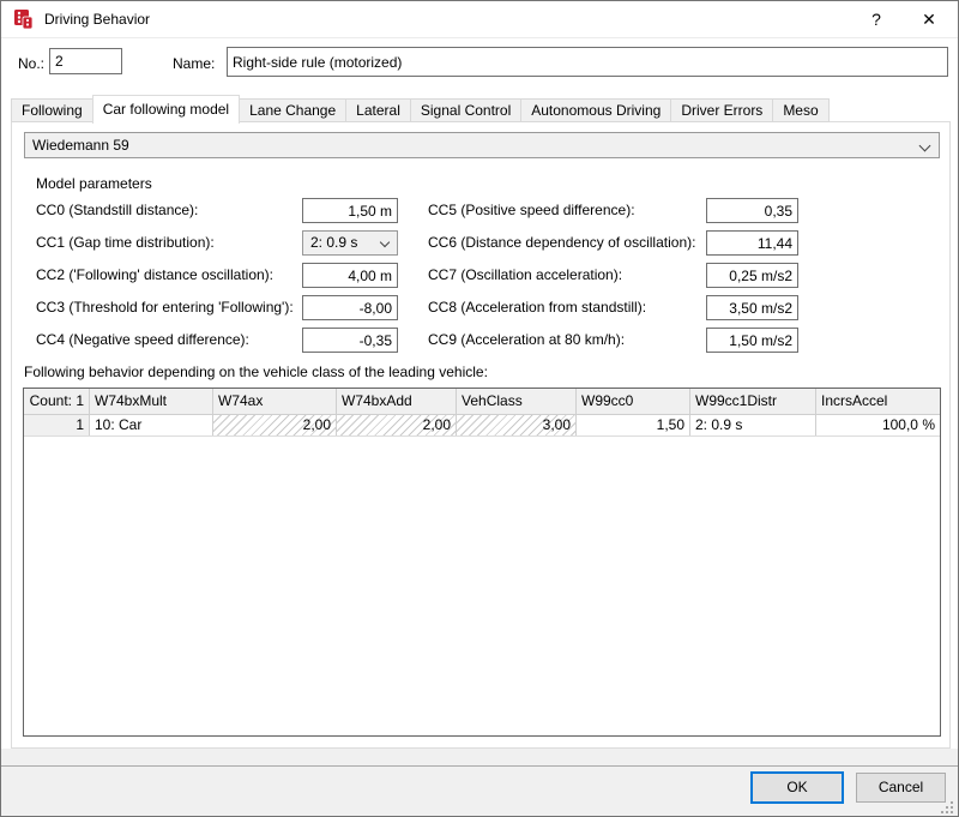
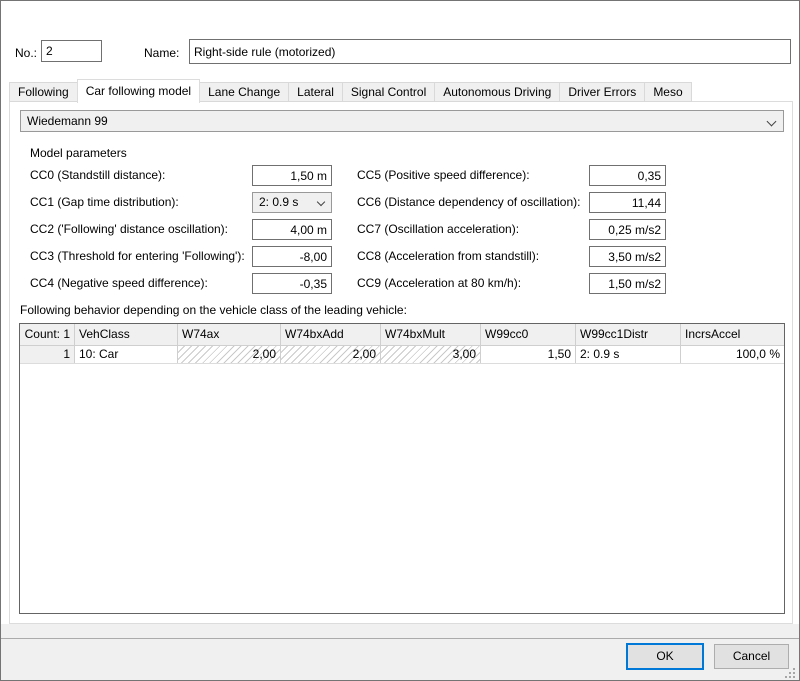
- Driving Behavior
- ?
- ✕
  No.:
  2
  Name:
  Right-side rule (motorized)
  Following
  Car following model
  Lane Change
  Lateral
  Signal Control
  Autonomous Driving
  Driver Errors
  Meso
- Wiedemann 59
+ Wiedemann 99
  Model parameters
  CC0 (Standstill distance):
  1,50 m
  CC1 (Gap time distribution):
  2: 0.9 s
  CC2 ('Following' distance oscillation):
  4,00 m
  CC3 (Threshold for entering 'Following'):
  -8,00
  CC4 (Negative speed difference):
  -0,35
  CC5 (Positive speed difference):
  0,35
  CC6 (Distance dependency of oscillation):
  11,44
  CC7 (Oscillation acceleration):
  0,25 m/s2
  CC8 (Acceleration from standstill):
  3,50 m/s2
  CC9 (Acceleration at 80 km/h):
  1,50 m/s2
  Following behavior depending on the vehicle class of the leading vehicle:
  Count: 1
- W74bxMult
+ VehClass
  W74ax
  W74bxAdd
- VehClass
+ W74bxMult
  W99cc0
  W99cc1Distr
  IncrsAccel
  1
  10: Car
  2,00
  2,00
  3,00
  1,50
  2: 0.9 s
  100,0 %
  OK
  Cancel
